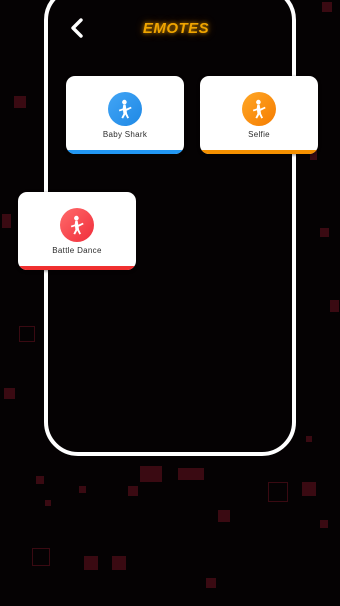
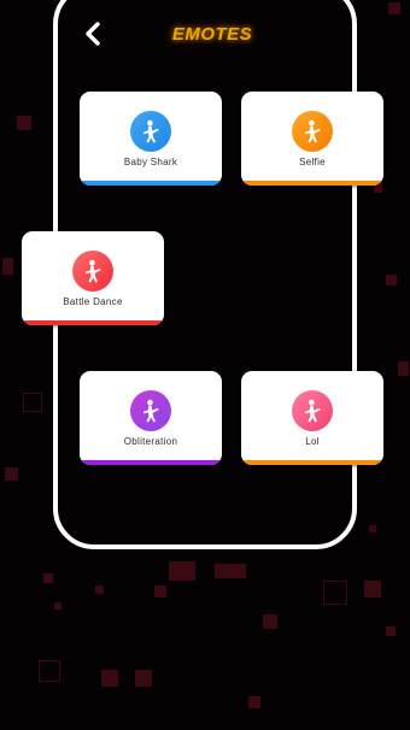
  EMOTES
  Baby Shark
  Selfie
  Battle Dance
+ Obliteration
+ Lol
